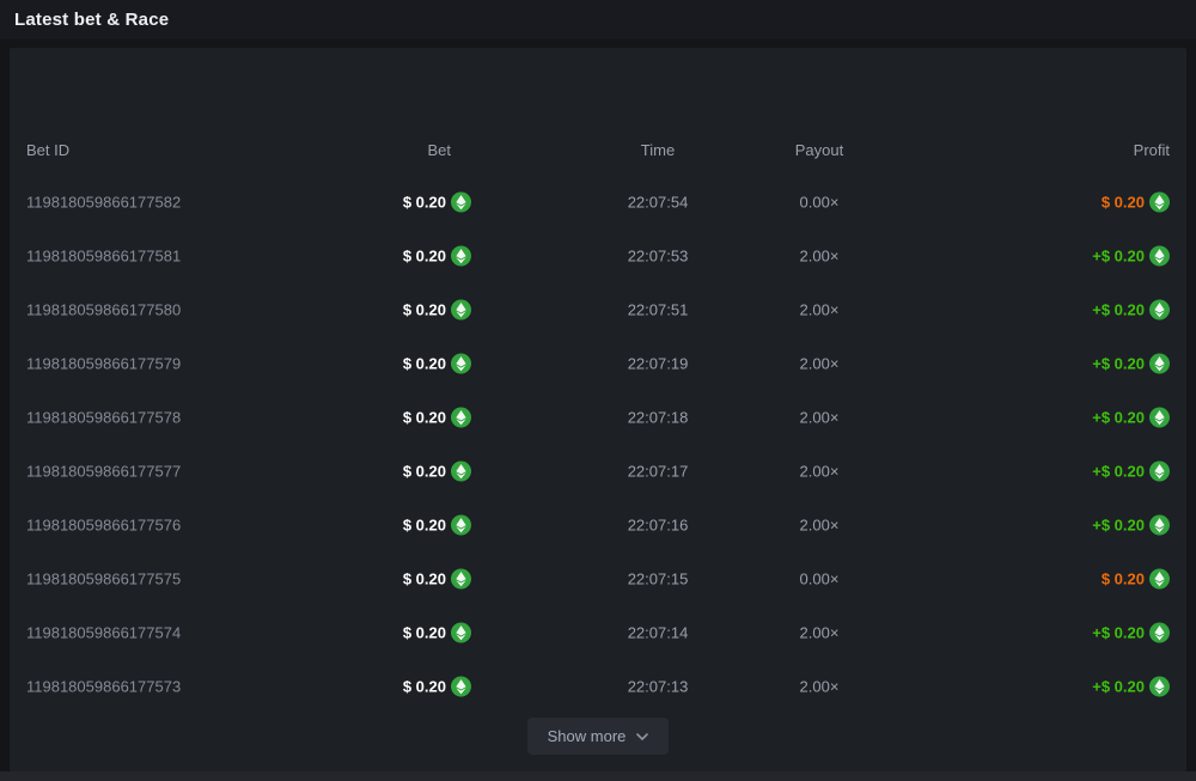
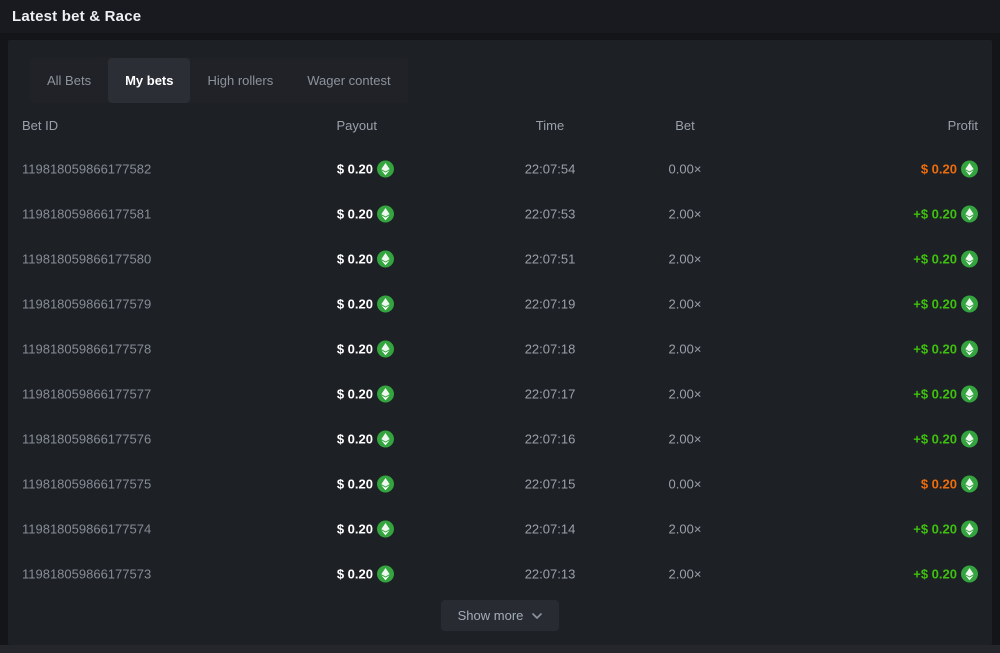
  Latest bet & Race
+ All Bets
+ My bets
+ High rollers
+ Wager contest
  Bet ID
- Bet
+ Payout
  Time
- Payout
+ Bet
  Profit
  119818059866177582
  $ 0.20
  22:07:54
  0.00×
  $ 0.20
  119818059866177581
  $ 0.20
  22:07:53
  2.00×
  +$ 0.20
  119818059866177580
  $ 0.20
  22:07:51
  2.00×
  +$ 0.20
  119818059866177579
  $ 0.20
  22:07:19
  2.00×
  +$ 0.20
  119818059866177578
  $ 0.20
  22:07:18
  2.00×
  +$ 0.20
  119818059866177577
  $ 0.20
  22:07:17
  2.00×
  +$ 0.20
  119818059866177576
  $ 0.20
  22:07:16
  2.00×
  +$ 0.20
  119818059866177575
  $ 0.20
  22:07:15
  0.00×
  $ 0.20
  119818059866177574
  $ 0.20
  22:07:14
  2.00×
  +$ 0.20
  119818059866177573
  $ 0.20
  22:07:13
  2.00×
  +$ 0.20
  Show more
